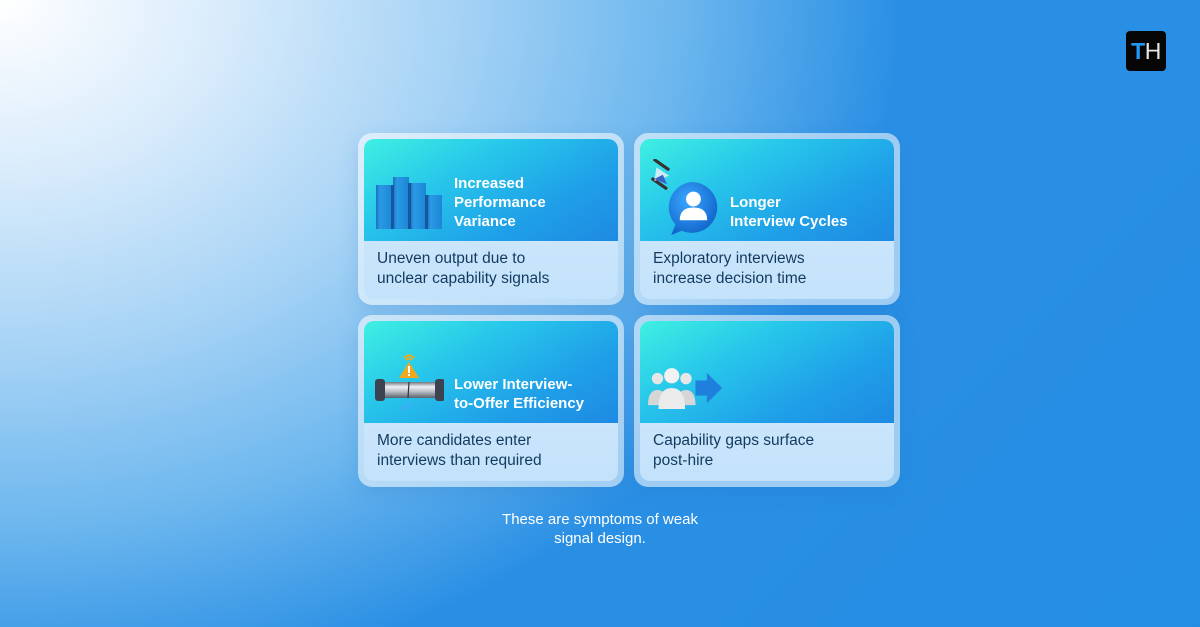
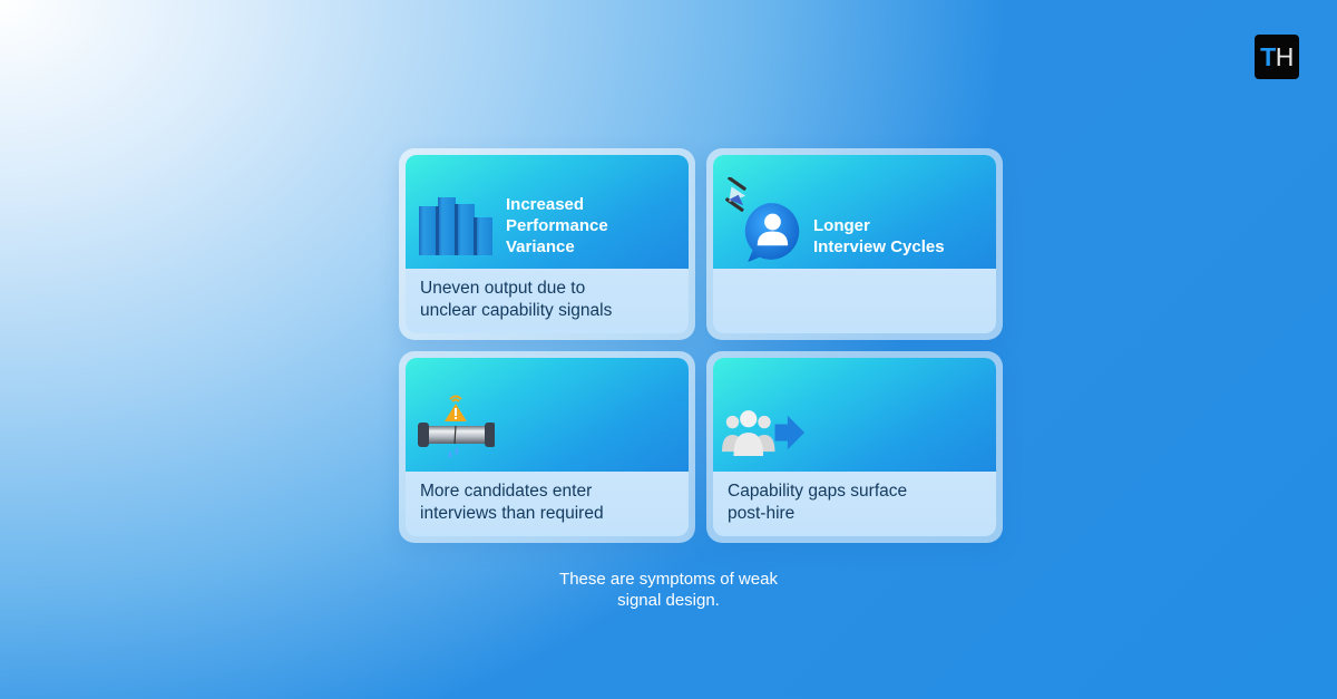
  T
  H
  Increased
  Performance
  Variance
  Uneven output due to
  unclear capability signals
  Longer
  Interview Cycles
- Exploratory interviews
- increase decision time
- Lower Interview-
- to-Offer Efficiency
  More candidates enter
  interviews than required
  Capability gaps surface
  post-hire
  These are symptoms of weak
  signal design.
